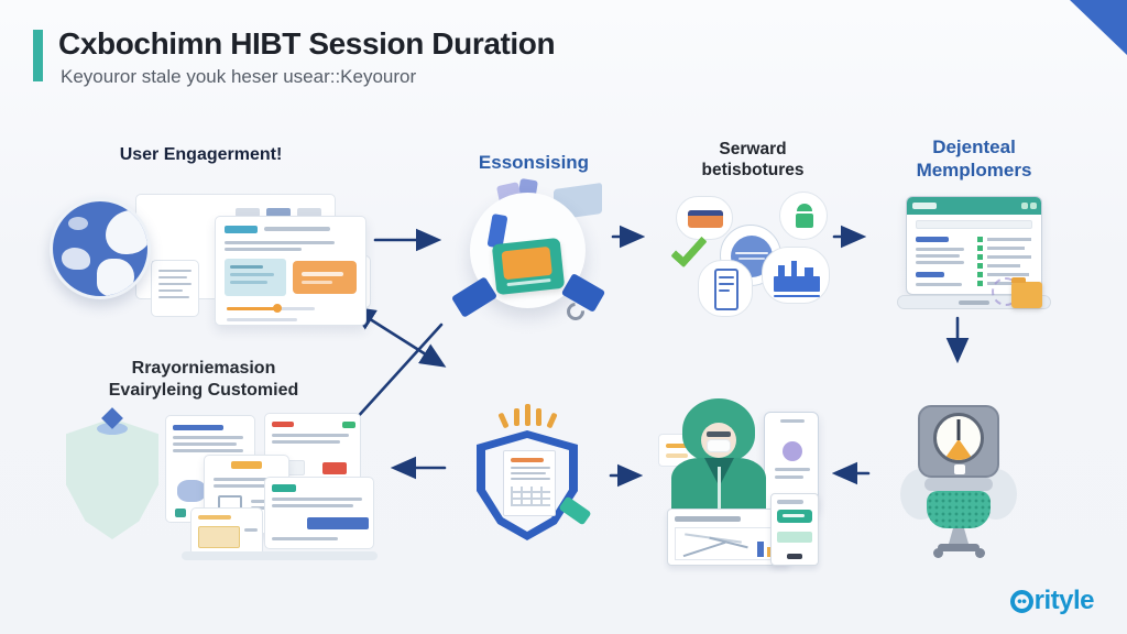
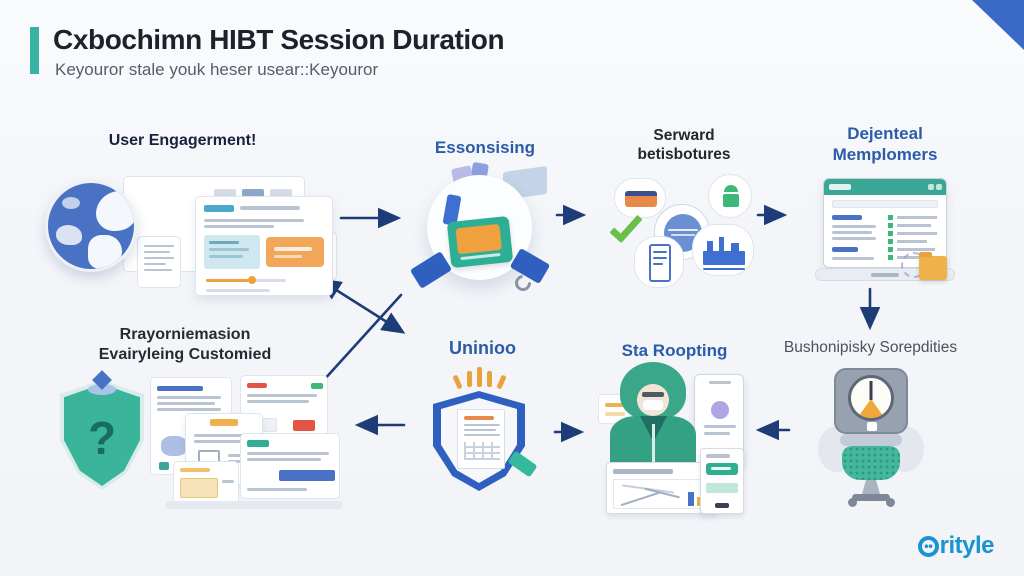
  Cxbochimn HIBT Session Duration
  Keyouror stale youk heser usear::Keyouror
  User Engagerment!
  Essonsising
  Serward
  betisbotures
  Dejenteal
  Memplomers
  Rrayorniemasion
  Evairyleing Customied
+ Uninioo
+ Sta Roopting
+ Bushonipisky Sorepdities
+ ?
  rityle
